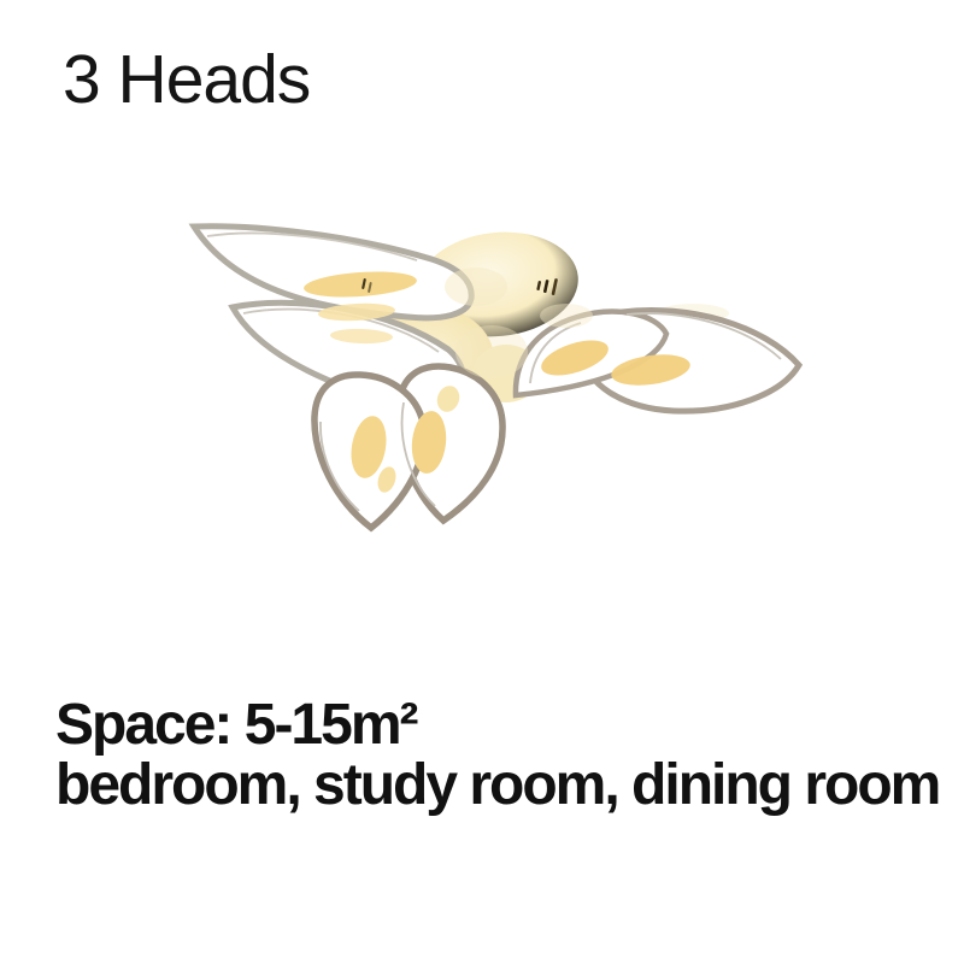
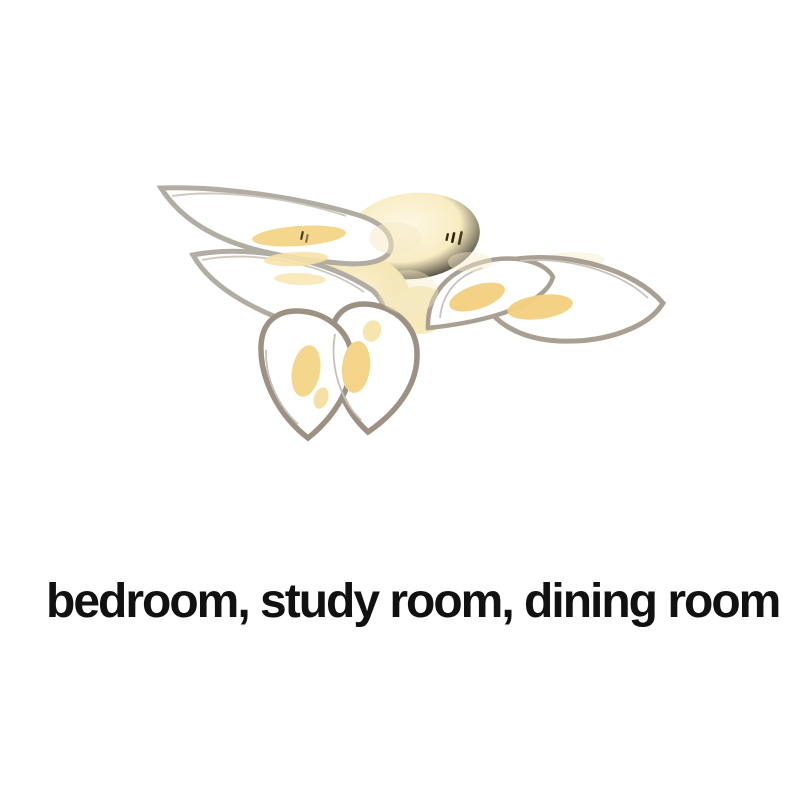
- 3 Heads
- Space: 5-15m²
  bedroom, study room, dining room
